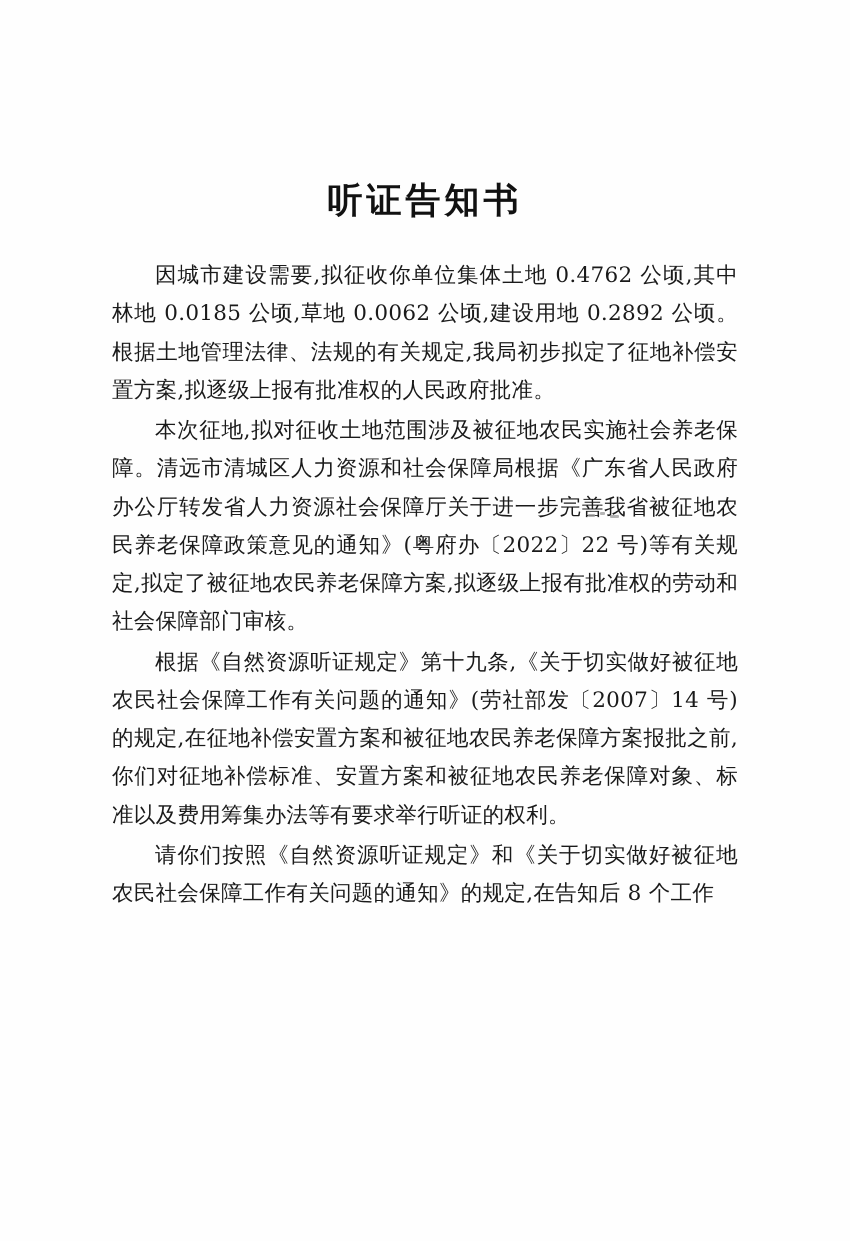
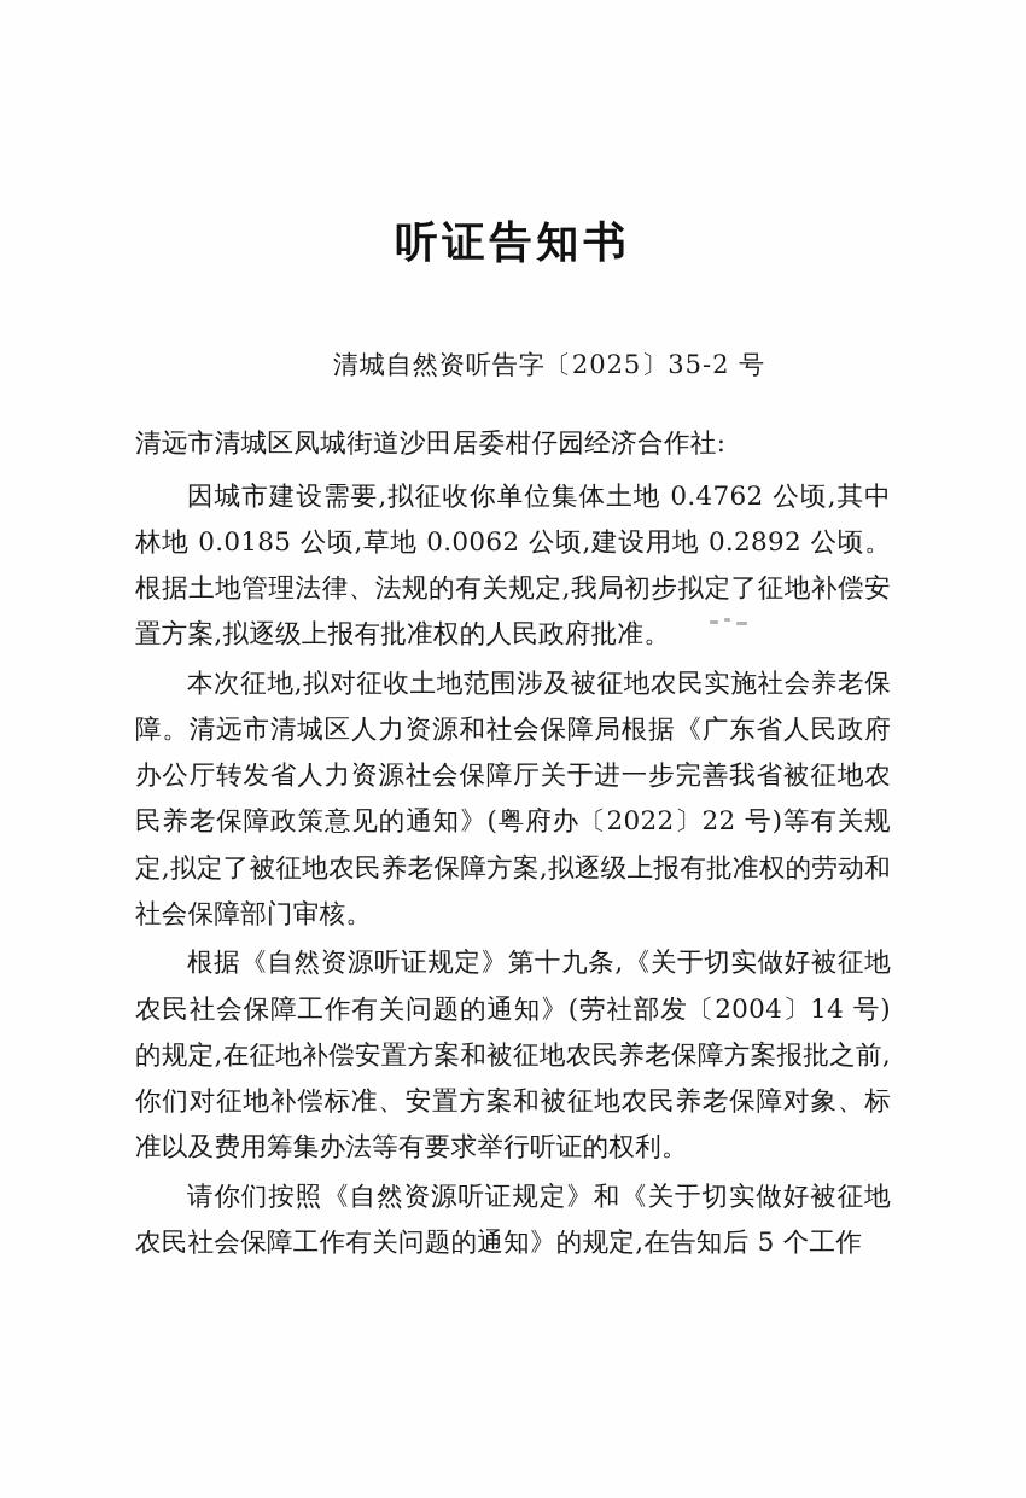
  听证告知书
+ 清城自然资听告字〔2025〕35-2 号
+ 清远市清城区凤城街道沙田居委柑仔园经济合作社:
  因城市建设需要,拟征收你单位集体土地 0.4762 公顷,其中林地 0.0185 公顷,草地 0.0062 公顷,建设用地 0.2892 公顷。根据土地管理法律、法规的有关规定,我局初步拟定了征地补偿安置方案,拟逐级上报有批准权的人民政府批准。
  本次征地,拟对征收土地范围涉及被征地农民实施社会养老保障。清远市清城区人力资源和社会保障局根据《广东省人民政府办公厅转发省人力资源社会保障厅关于进一步完善我省被征地农民养老保障政策意见的通知》(粤府办〔2022〕22 号)等有关规定,拟定了被征地农民养老保障方案,拟逐级上报有批准权的劳动和社会保障部门审核。
- 根据《自然资源听证规定》第十九条,《关于切实做好被征地农民社会保障工作有关问题的通知》(劳社部发〔2007〕14 号)的规定,在征地补偿安置方案和被征地农民养老保障方案报批之前,你们对征地补偿标准、安置方案和被征地农民养老保障对象、标准以及费用筹集办法等有要求举行听证的权利。
+ 根据《自然资源听证规定》第十九条,《关于切实做好被征地农民社会保障工作有关问题的通知》(劳社部发〔2004〕14 号)的规定,在征地补偿安置方案和被征地农民养老保障方案报批之前,你们对征地补偿标准、安置方案和被征地农民养老保障对象、标准以及费用筹集办法等有要求举行听证的权利。
- 请你们按照《自然资源听证规定》和《关于切实做好被征地农民社会保障工作有关问题的通知》的规定,在告知后 8 个工作
+ 请你们按照《自然资源听证规定》和《关于切实做好被征地农民社会保障工作有关问题的通知》的规定,在告知后 5 个工作
